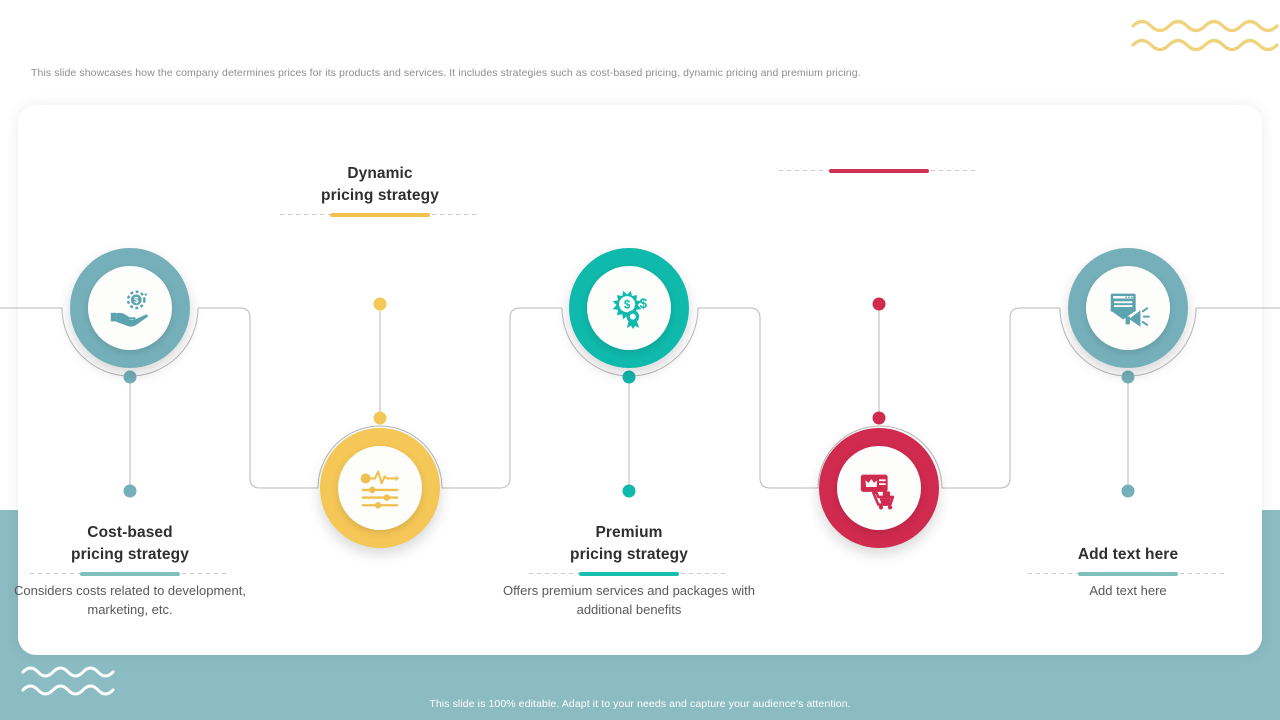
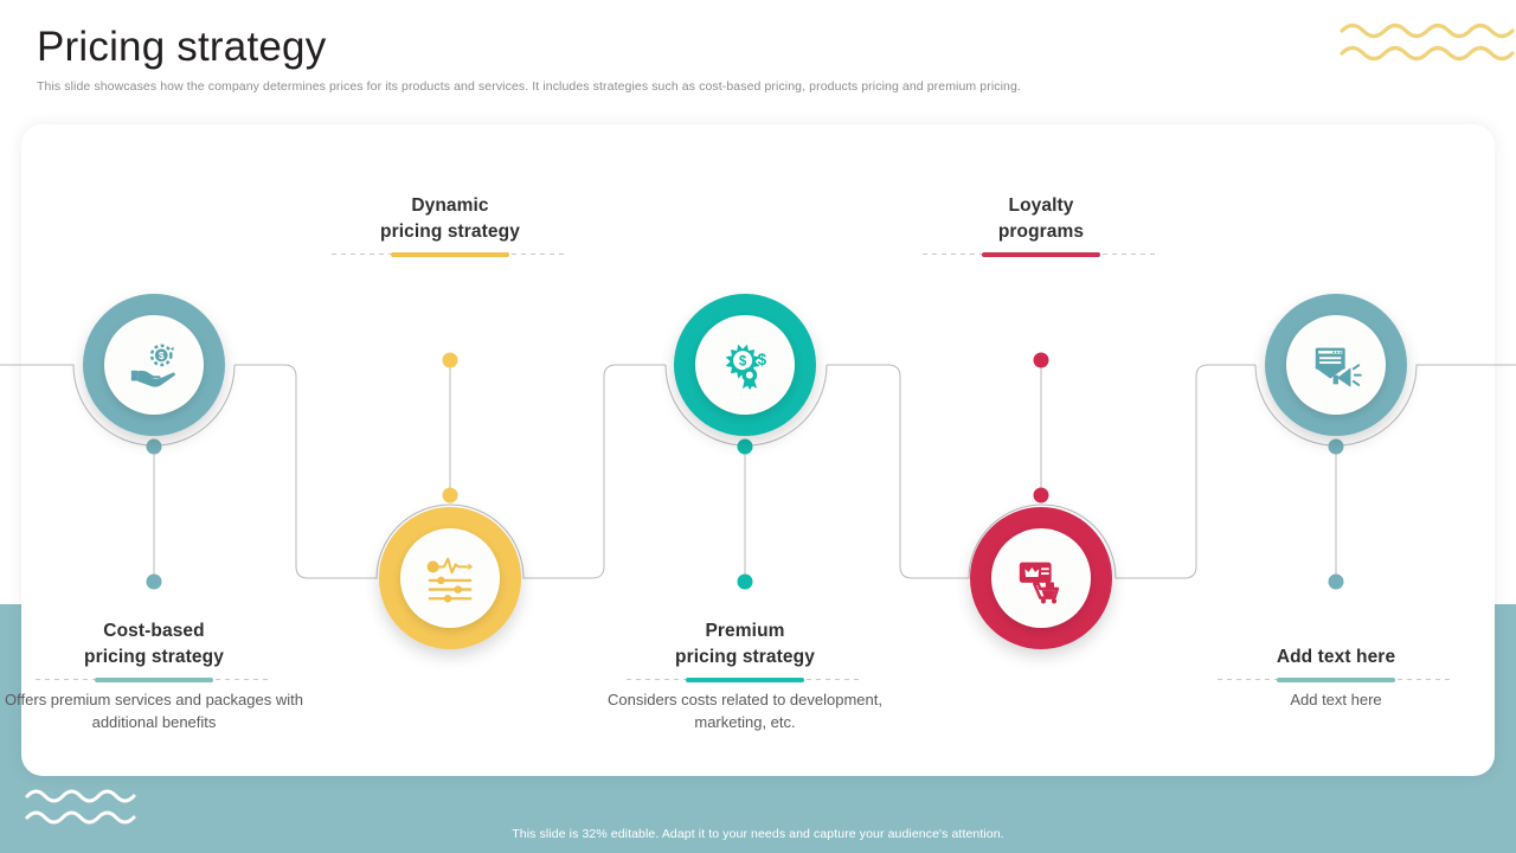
+ Pricing strategy
- This slide showcases how the company determines prices for its products and services. It includes strategies such as cost-based pricing, dynamic pricing and premium pricing.
+ This slide showcases how the company determines prices for its products and services. It includes strategies such as cost-based pricing, products pricing and premium pricing.
  $
  Cost-based
  pricing strategy
- Considers costs related to development, marketing, etc.
+ Offers premium services and packages with additional benefits
  $
  Dynamic
  pricing strategy
  $
  $
  Premium
  pricing strategy
- Offers premium services and packages with additional benefits
+ Considers costs related to development, marketing, etc.
+ Loyalty
+ programs
  Add text here
  Add text here
- This slide is 100% editable. Adapt it to your needs and capture your audience's attention.
+ This slide is 32% editable. Adapt it to your needs and capture your audience's attention.
